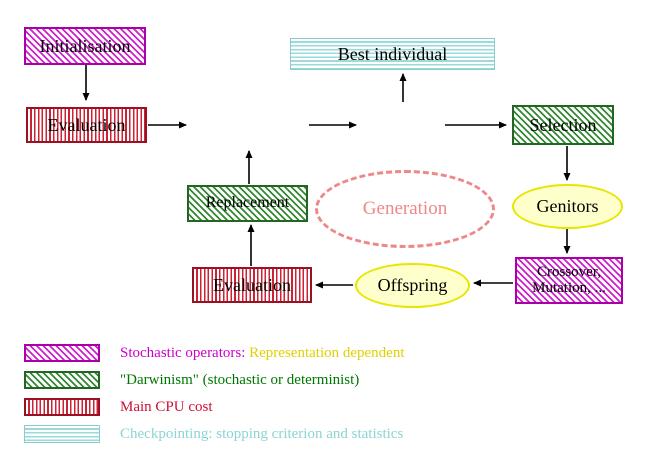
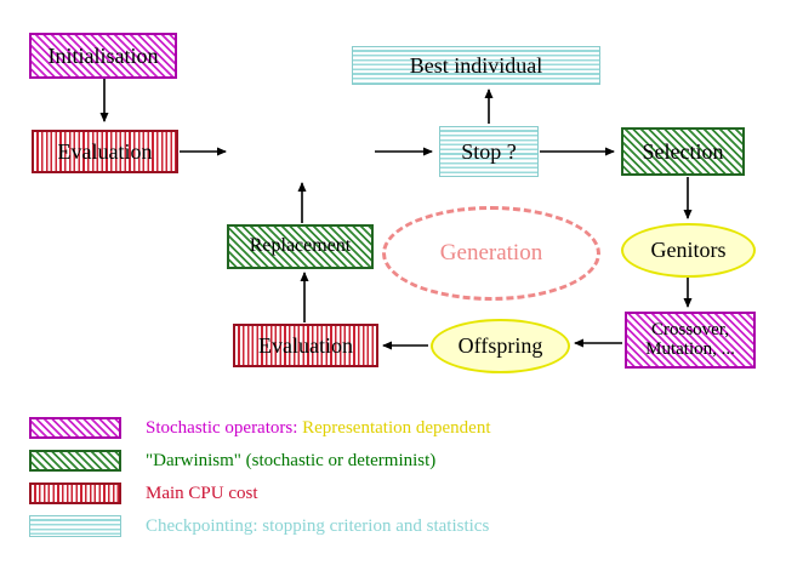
  Initialisation
  Best individual
  Evaluation
+ Stop ?
  Selection
  Replacement
  Generation
  Genitors
  Crossover,
  Mutation, ...
  Offspring
  Evaluation
  Stochastic operators: Representation dependent
  "Darwinism" (stochastic or determinist)
  Main CPU cost
  Checkpointing: stopping criterion and statistics
